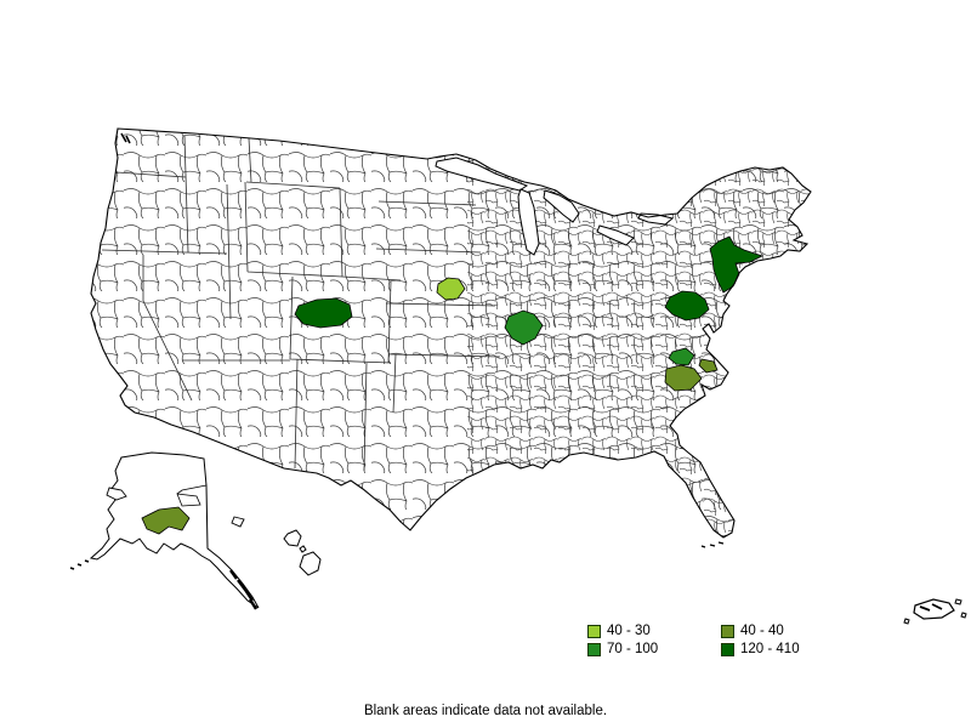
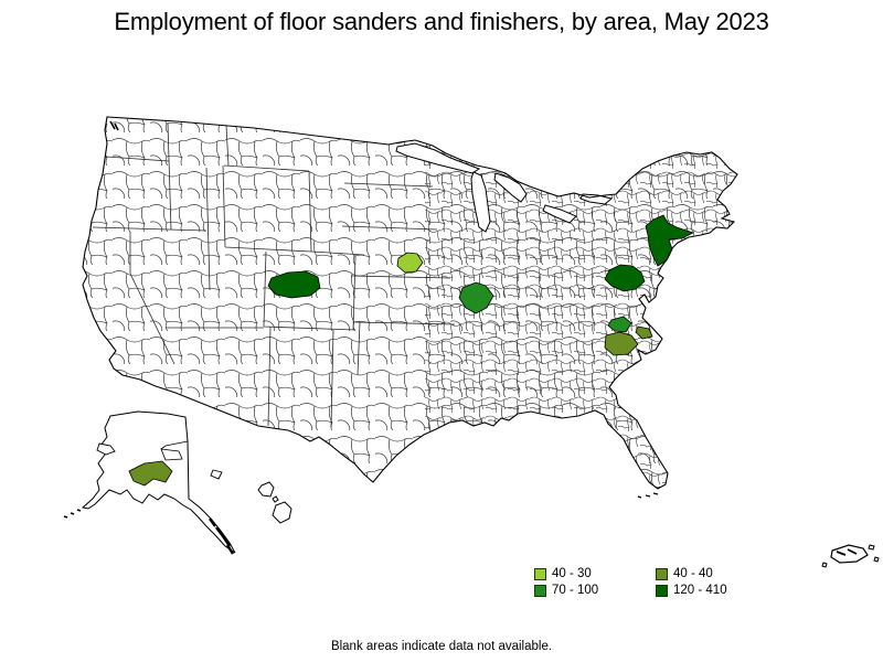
+ Employment of floor sanders and finishers, by area, May 2023
  40 - 30
  40 - 40
  70 - 100
  120 - 410
  Blank areas indicate data not available.
